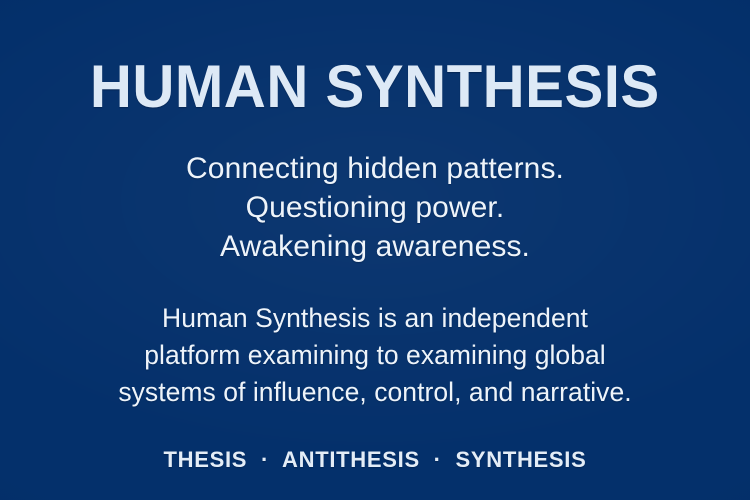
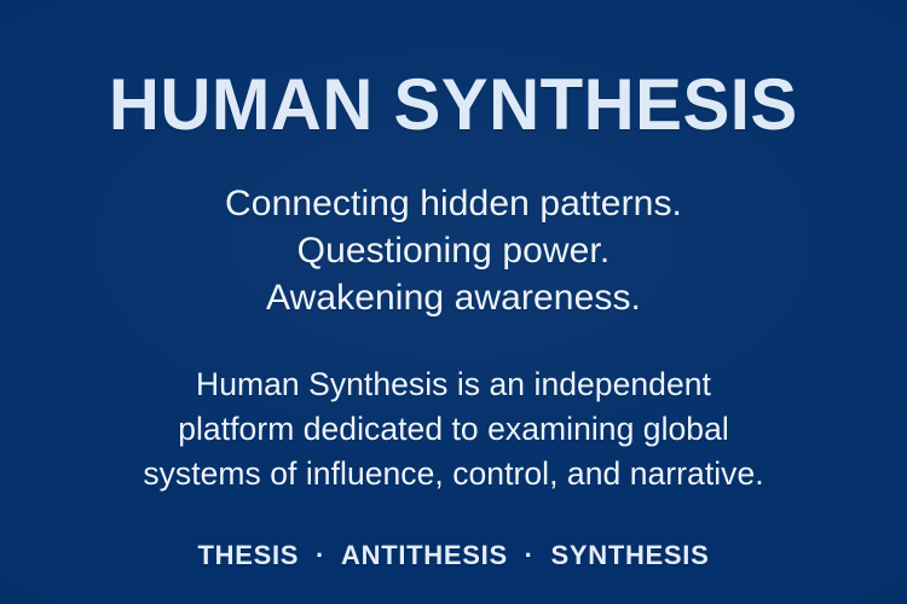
  HUMAN SYNTHESIS
  Connecting hidden patterns.
  Questioning power.
  Awakening awareness.
  Human Synthesis is an independent
- platform examining to examining global
+ platform dedicated to examining global
  systems of influence, control, and narrative.
  THESIS · ANTITHESIS · SYNTHESIS
